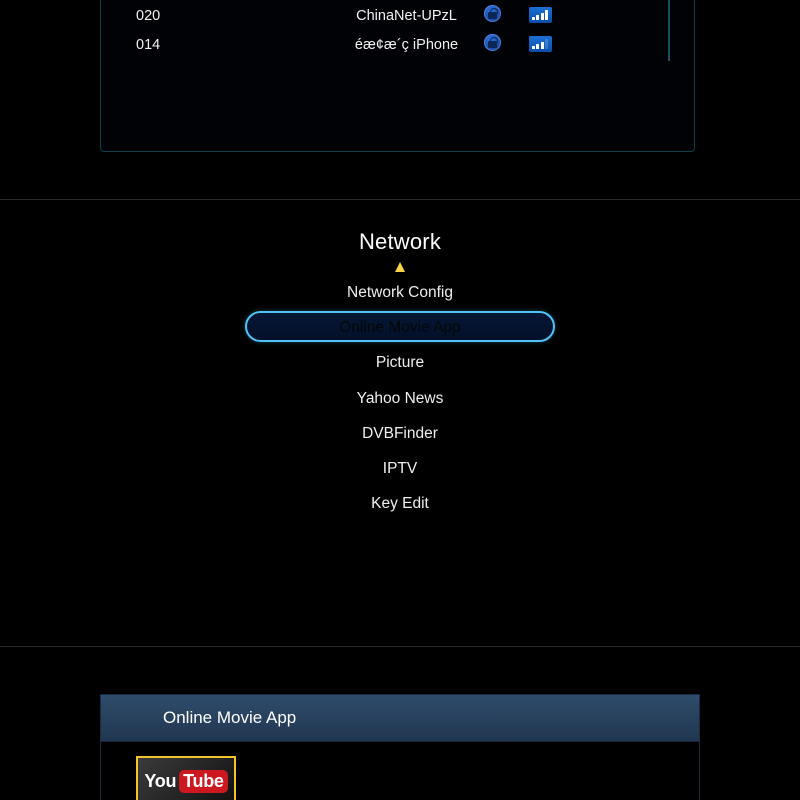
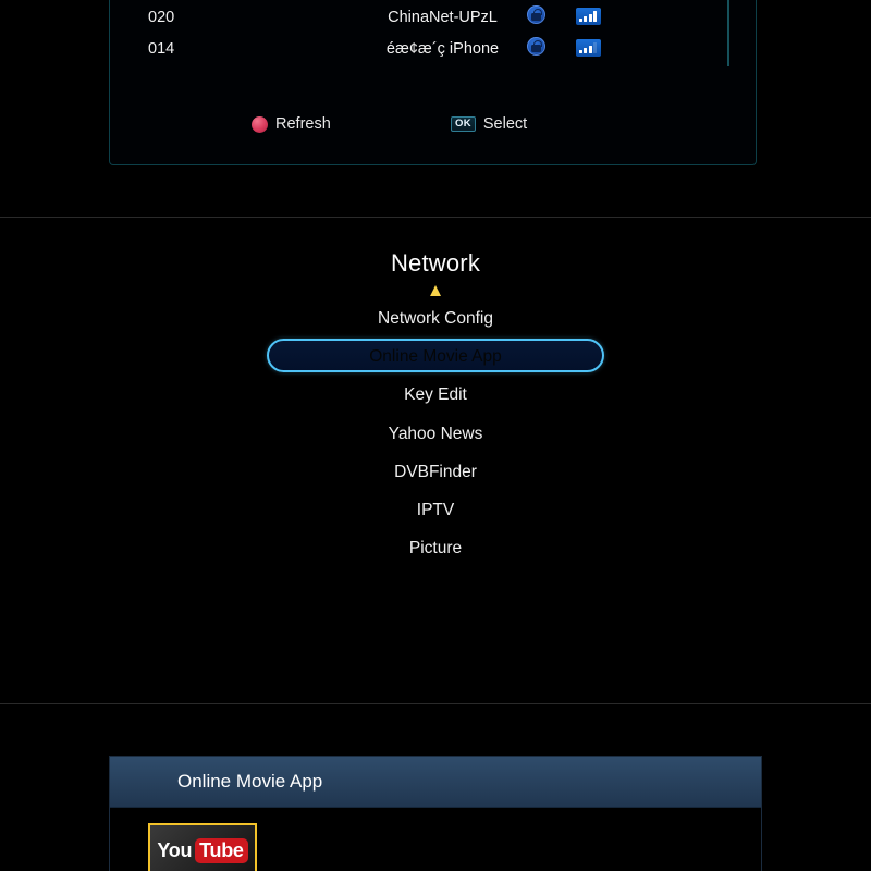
  020
  ChinaNet-UPzL
  014
  éæ¢æ´ç iPhone
+ Refresh
+ OK
+ Select
  Network
  ▲
  Network Config
  Online Movie App
- Picture
+ Key Edit
  Yahoo News
  DVBFinder
  IPTV
- Key Edit
+ Picture
  Online Movie App
  You
  Tube
